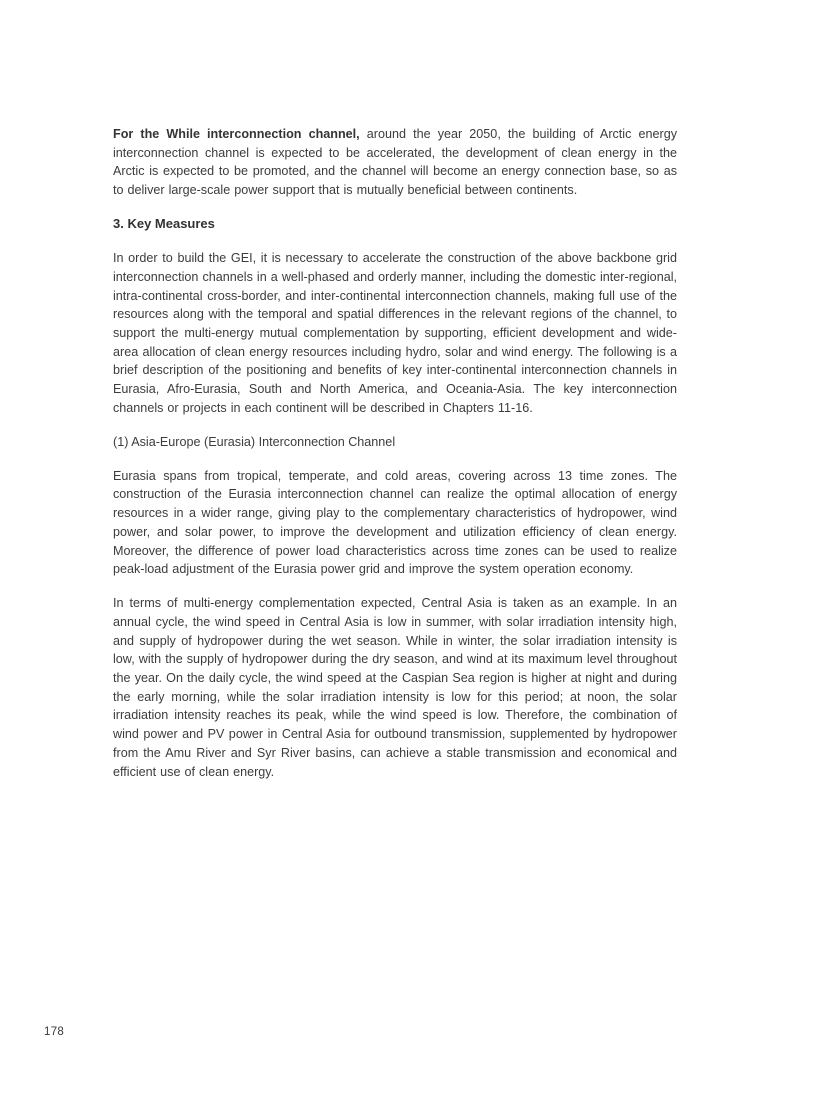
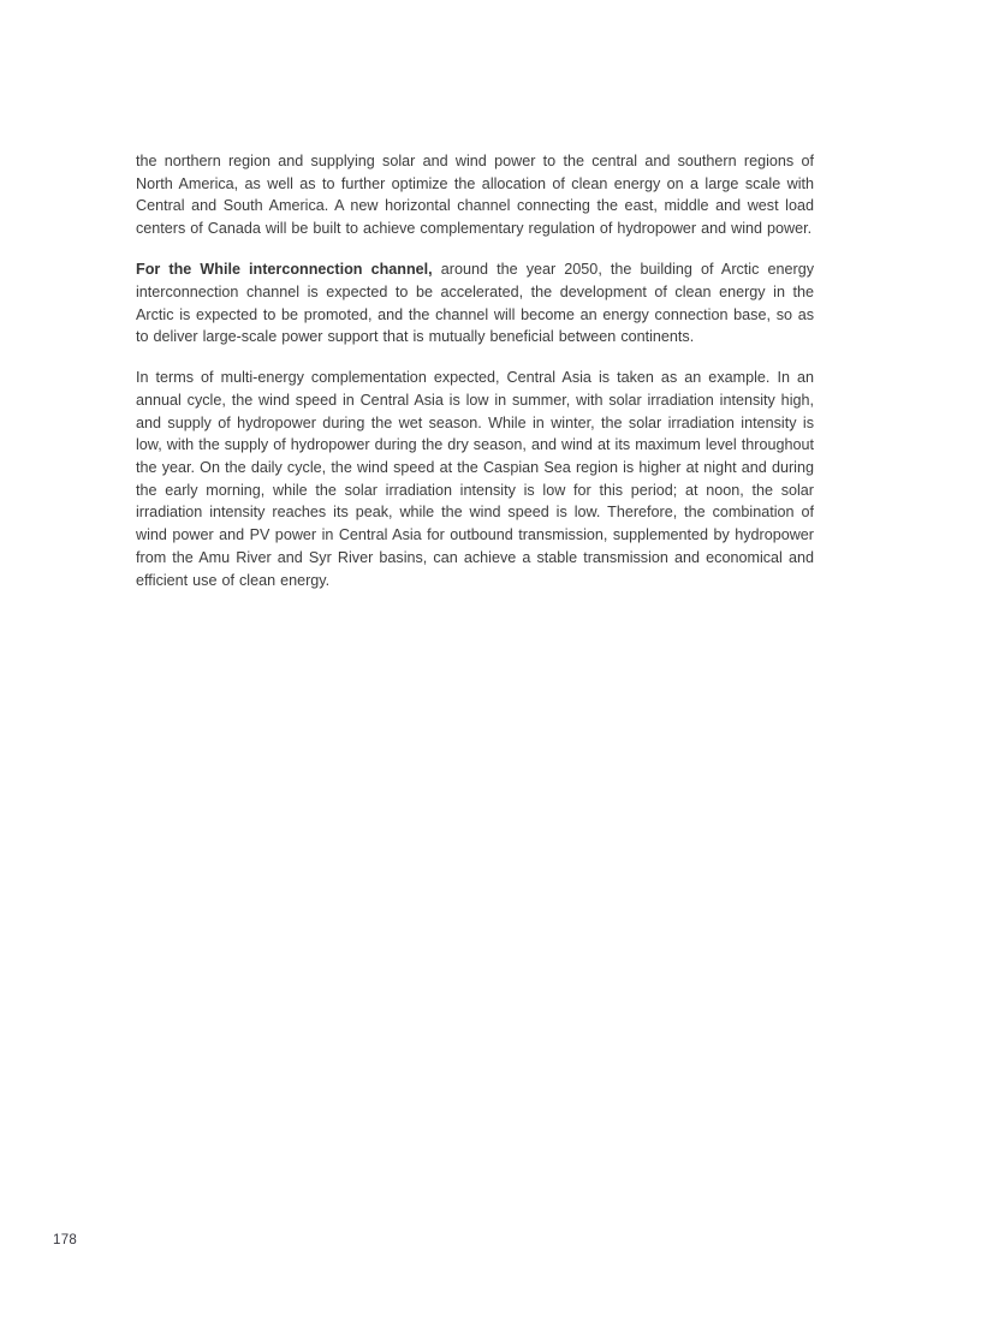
+ the northern region and supplying solar and wind power to the central and southern regions of North America, as well as to further optimize the allocation of clean energy on a large scale with Central and South America. A new horizontal channel connecting the east, middle and west load centers of Canada will be built to achieve complementary regulation of hydropower and wind power.
  For the While interconnection channel, around the year 2050, the building of Arctic energy interconnection channel is expected to be accelerated, the development of clean energy in the Arctic is expected to be promoted, and the channel will become an energy connection base, so as to deliver large-scale power support that is mutually beneficial between continents.
- 3. Key Measures
- In order to build the GEI, it is necessary to accelerate the construction of the above backbone grid interconnection channels in a well-phased and orderly manner, including the domestic inter-regional, intra-continental cross-border, and inter-continental interconnection channels, making full use of the resources along with the temporal and spatial differences in the relevant regions of the channel, to support the multi-energy mutual complementation by supporting, efficient development and wide-area allocation of clean energy resources including hydro, solar and wind energy. The following is a brief description of the positioning and benefits of key inter-continental interconnection channels in Eurasia, Afro-Eurasia, South and North America, and Oceania-Asia. The key interconnection channels or projects in each continent will be described in Chapters 11-16.
- (1) Asia-Europe (Eurasia) Interconnection Channel
- Eurasia spans from tropical, temperate, and cold areas, covering across 13 time zones. The construction of the Eurasia interconnection channel can realize the optimal allocation of energy resources in a wider range, giving play to the complementary characteristics of hydropower, wind power, and solar power, to improve the development and utilization efficiency of clean energy. Moreover, the difference of power load characteristics across time zones can be used to realize peak-load adjustment of the Eurasia power grid and improve the system operation economy.
  In terms of multi-energy complementation expected, Central Asia is taken as an example. In an annual cycle, the wind speed in Central Asia is low in summer, with solar irradiation intensity high, and supply of hydropower during the wet season. While in winter, the solar irradiation intensity is low, with the supply of hydropower during the dry season, and wind at its maximum level throughout the year. On the daily cycle, the wind speed at the Caspian Sea region is higher at night and during the early morning, while the solar irradiation intensity is low for this period; at noon, the solar irradiation intensity reaches its peak, while the wind speed is low. Therefore, the combination of wind power and PV power in Central Asia for outbound transmission, supplemented by hydropower from the Amu River and Syr River basins, can achieve a stable transmission and economical and efficient use of clean energy.
  178
